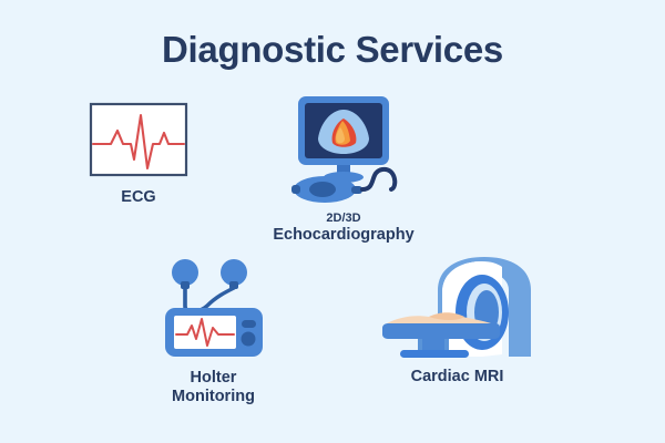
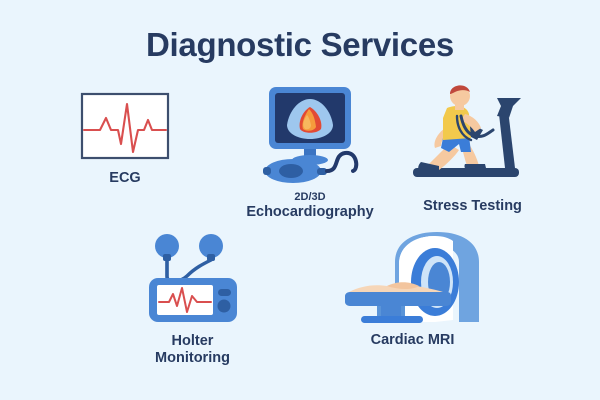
  Diagnostic Services
  ECG
  2D/3D
  Echocardiography
+ Stress Testing
  Holter
  Monitoring
  Cardiac MRI
